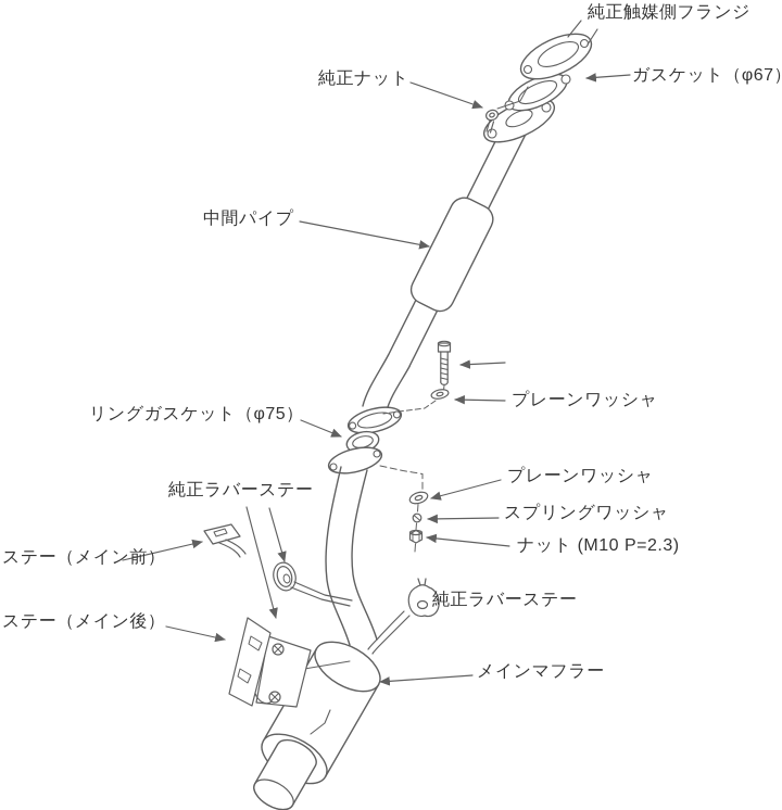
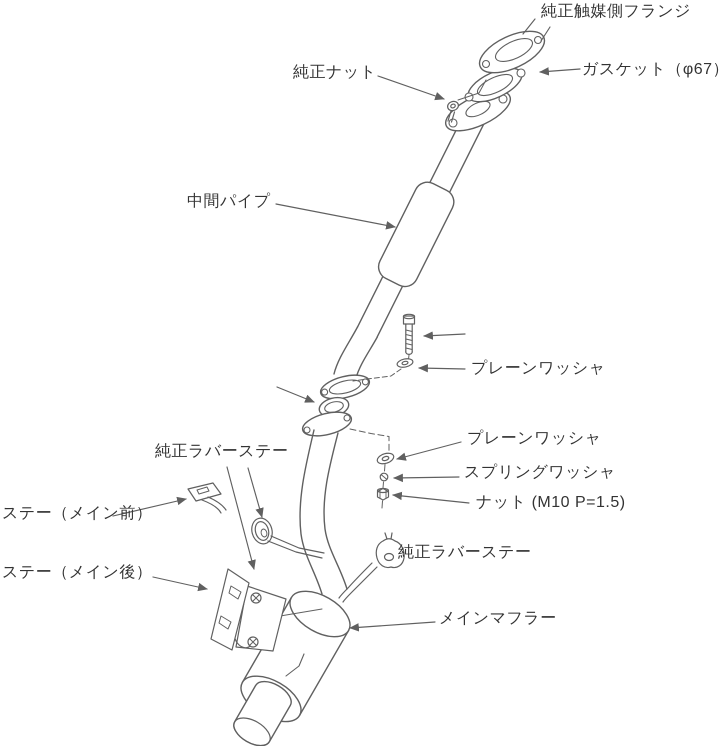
  純正触媒側フランジ
  純正ナット
  ガスケット（φ67
  中間パイプ
  プレーンワッシャ
- リングガスケット（φ75）
  プレーンワッシャ
  スプリングワッシャ
- ナット (M10 P=2.3)
+ ナット (M10 P=1.5)
  純正ラバーステー
  ステー（メイン前）
  ステー（メイン後）
  純正ラバーステー
  メインマフラー
